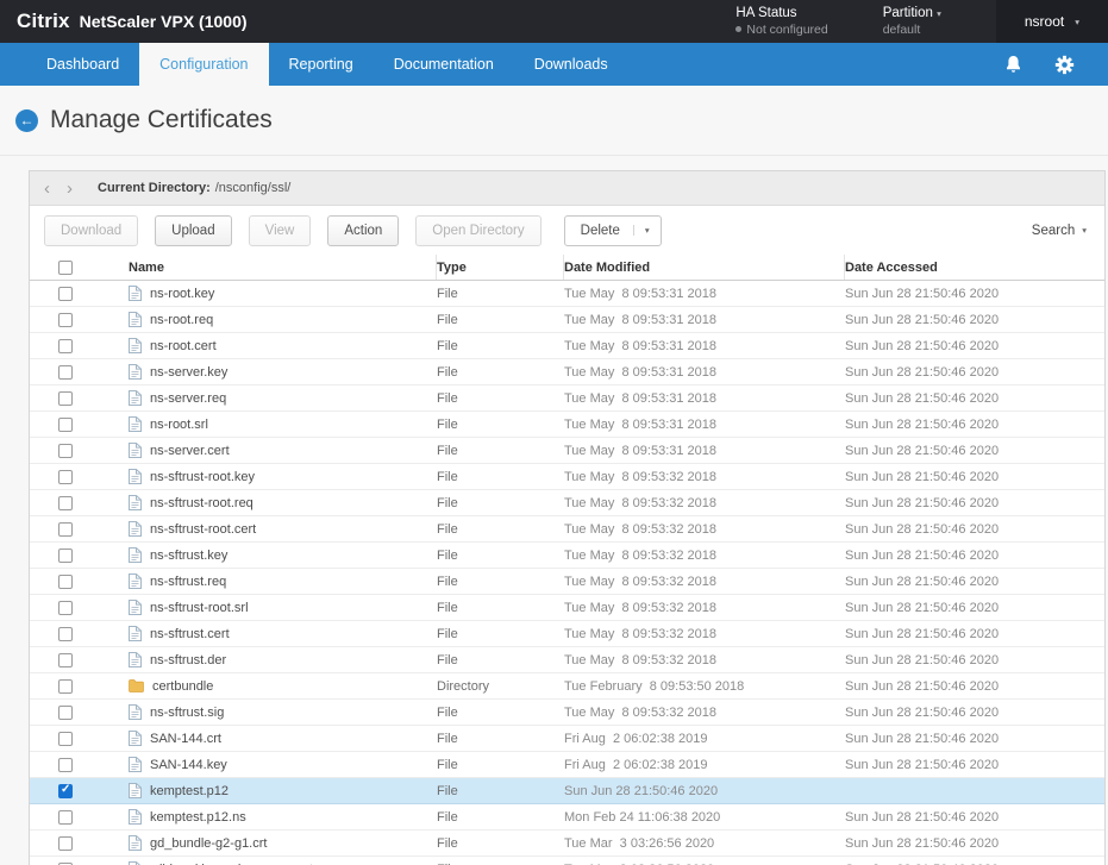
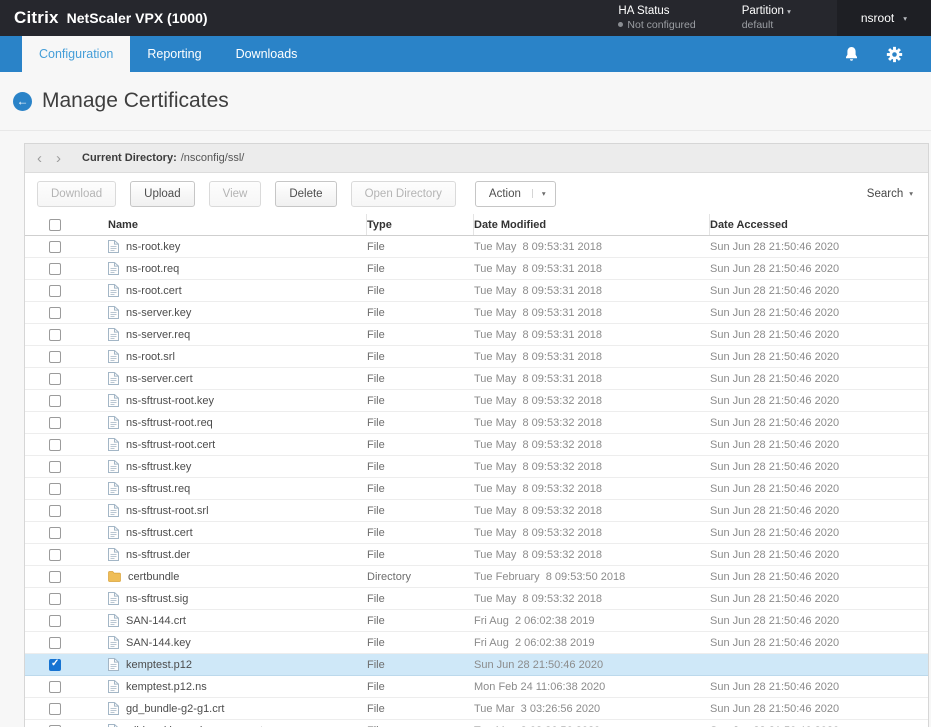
  Citrix
  NetScaler VPX (1000)
  HA Status
  Not configured
  Partition ▾
  default
  nsroot
  ▾
- Dashboard
  Configuration
  Reporting
- Documentation
  Downloads
  ←
  Manage Certificates
  ‹
  ›
  Current Directory:
  /nsconfig/ssl/
  Download
  Upload
  View
- Action
+ Delete
  Open Directory
- Delete
+ Action
  ▾
  Search
  ▾
  Name
  Type
  Date Modified
  Date Accessed
  ns-root.key
  File
  Tue May 8 09:53:31 2018
  Sun Jun 28 21:50:46 2020
  ns-root.req
  File
  Tue May 8 09:53:31 2018
  Sun Jun 28 21:50:46 2020
  ns-root.cert
  File
  Tue May 8 09:53:31 2018
  Sun Jun 28 21:50:46 2020
  ns-server.key
  File
  Tue May 8 09:53:31 2018
  Sun Jun 28 21:50:46 2020
  ns-server.req
  File
  Tue May 8 09:53:31 2018
  Sun Jun 28 21:50:46 2020
  ns-root.srl
  File
  Tue May 8 09:53:31 2018
  Sun Jun 28 21:50:46 2020
  ns-server.cert
  File
  Tue May 8 09:53:31 2018
  Sun Jun 28 21:50:46 2020
  ns-sftrust-root.key
  File
  Tue May 8 09:53:32 2018
  Sun Jun 28 21:50:46 2020
  ns-sftrust-root.req
  File
  Tue May 8 09:53:32 2018
  Sun Jun 28 21:50:46 2020
  ns-sftrust-root.cert
  File
  Tue May 8 09:53:32 2018
  Sun Jun 28 21:50:46 2020
  ns-sftrust.key
  File
  Tue May 8 09:53:32 2018
  Sun Jun 28 21:50:46 2020
  ns-sftrust.req
  File
  Tue May 8 09:53:32 2018
  Sun Jun 28 21:50:46 2020
  ns-sftrust-root.srl
  File
  Tue May 8 09:53:32 2018
  Sun Jun 28 21:50:46 2020
  ns-sftrust.cert
  File
  Tue May 8 09:53:32 2018
  Sun Jun 28 21:50:46 2020
  ns-sftrust.der
  File
  Tue May 8 09:53:32 2018
  Sun Jun 28 21:50:46 2020
  certbundle
  Directory
  Tue February 8 09:53:50 2018
  Sun Jun 28 21:50:46 2020
  ns-sftrust.sig
  File
  Tue May 8 09:53:32 2018
  Sun Jun 28 21:50:46 2020
  SAN-144.crt
  File
  Fri Aug 2 06:02:38 2019
  Sun Jun 28 21:50:46 2020
  SAN-144.key
  File
  Fri Aug 2 06:02:38 2019
  Sun Jun 28 21:50:46 2020
  kemptest.p12
  File
  Sun Jun 28 21:50:46 2020
  kemptest.p12.ns
  File
  Mon Feb 24 11:06:38 2020
  Sun Jun 28 21:50:46 2020
  gd_bundle-g2-g1.crt
  File
  Tue Mar 3 03:26:56 2020
  Sun Jun 28 21:50:46 2020
